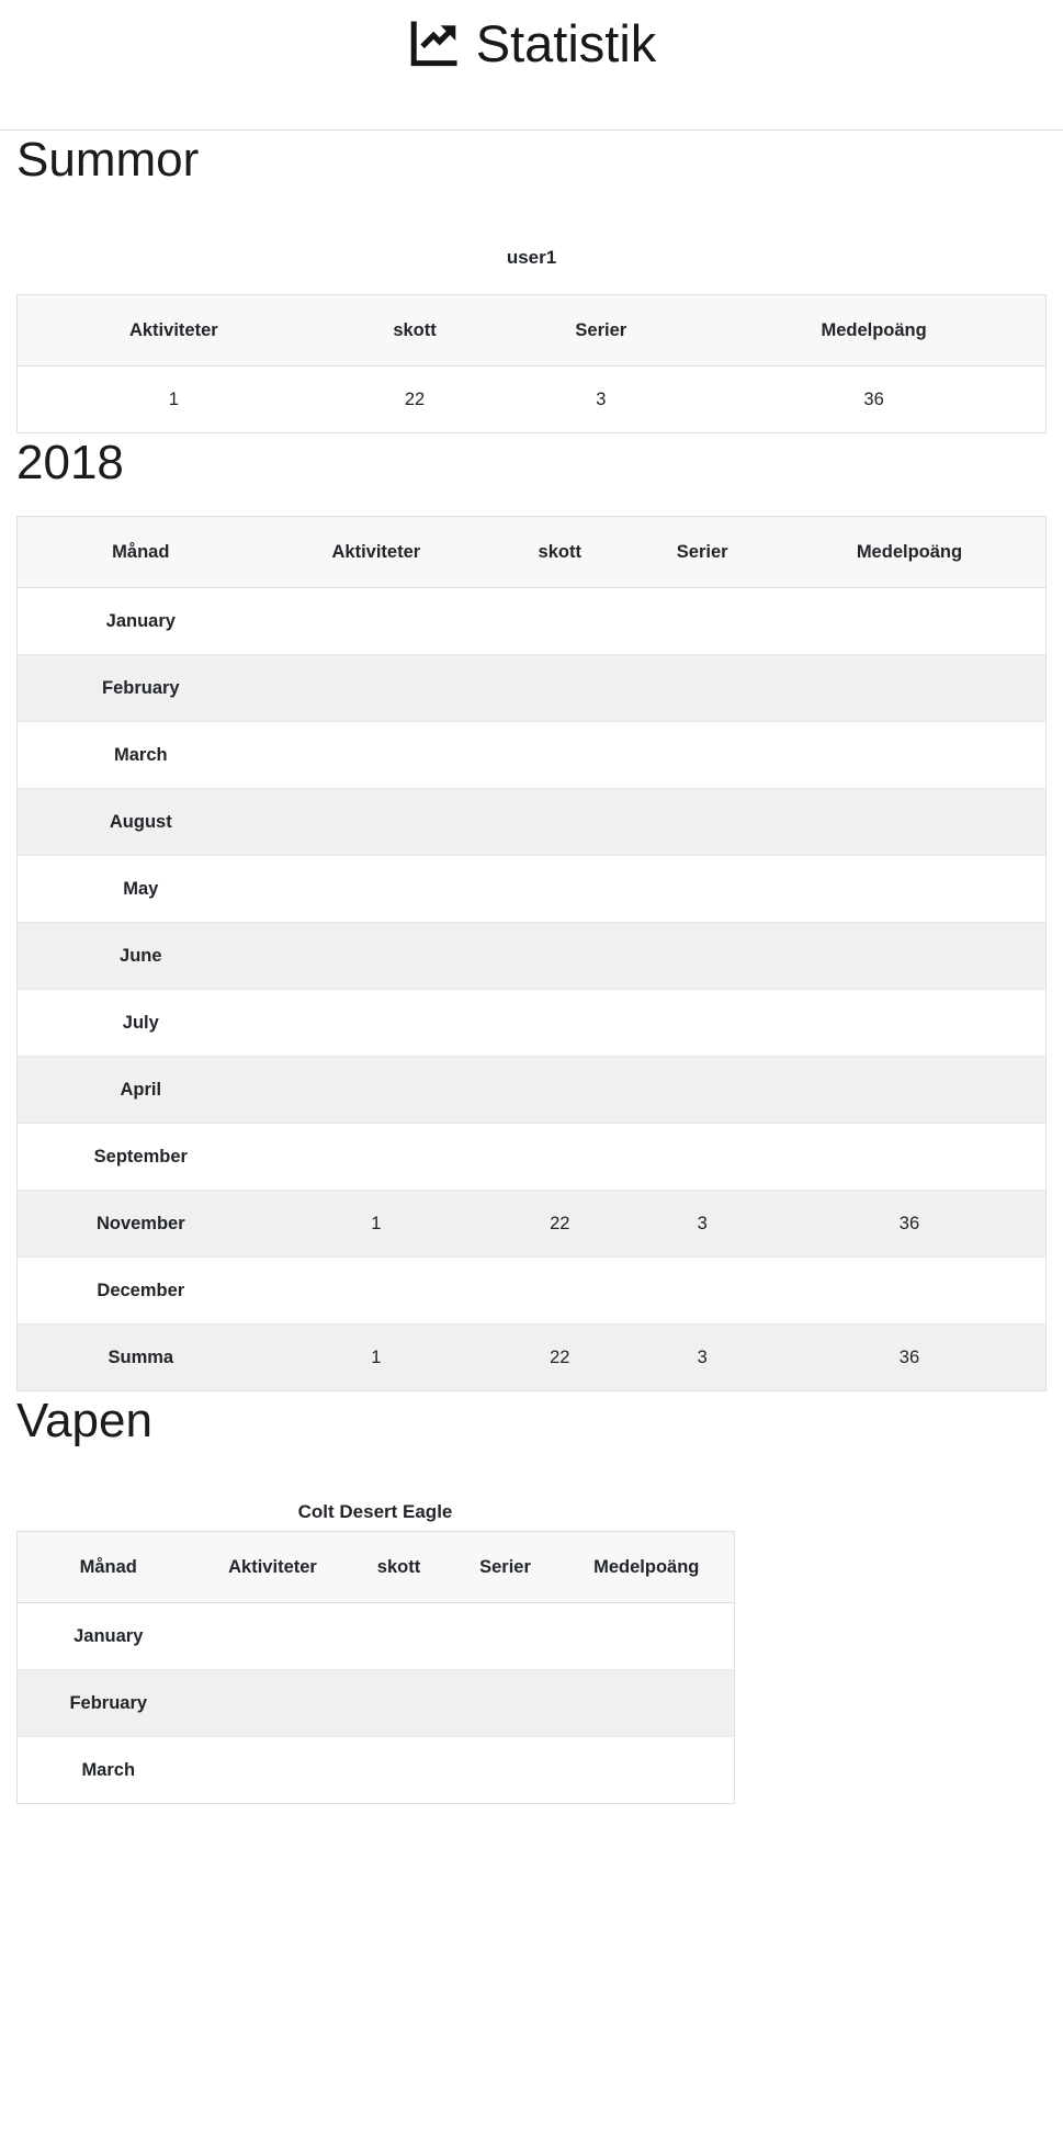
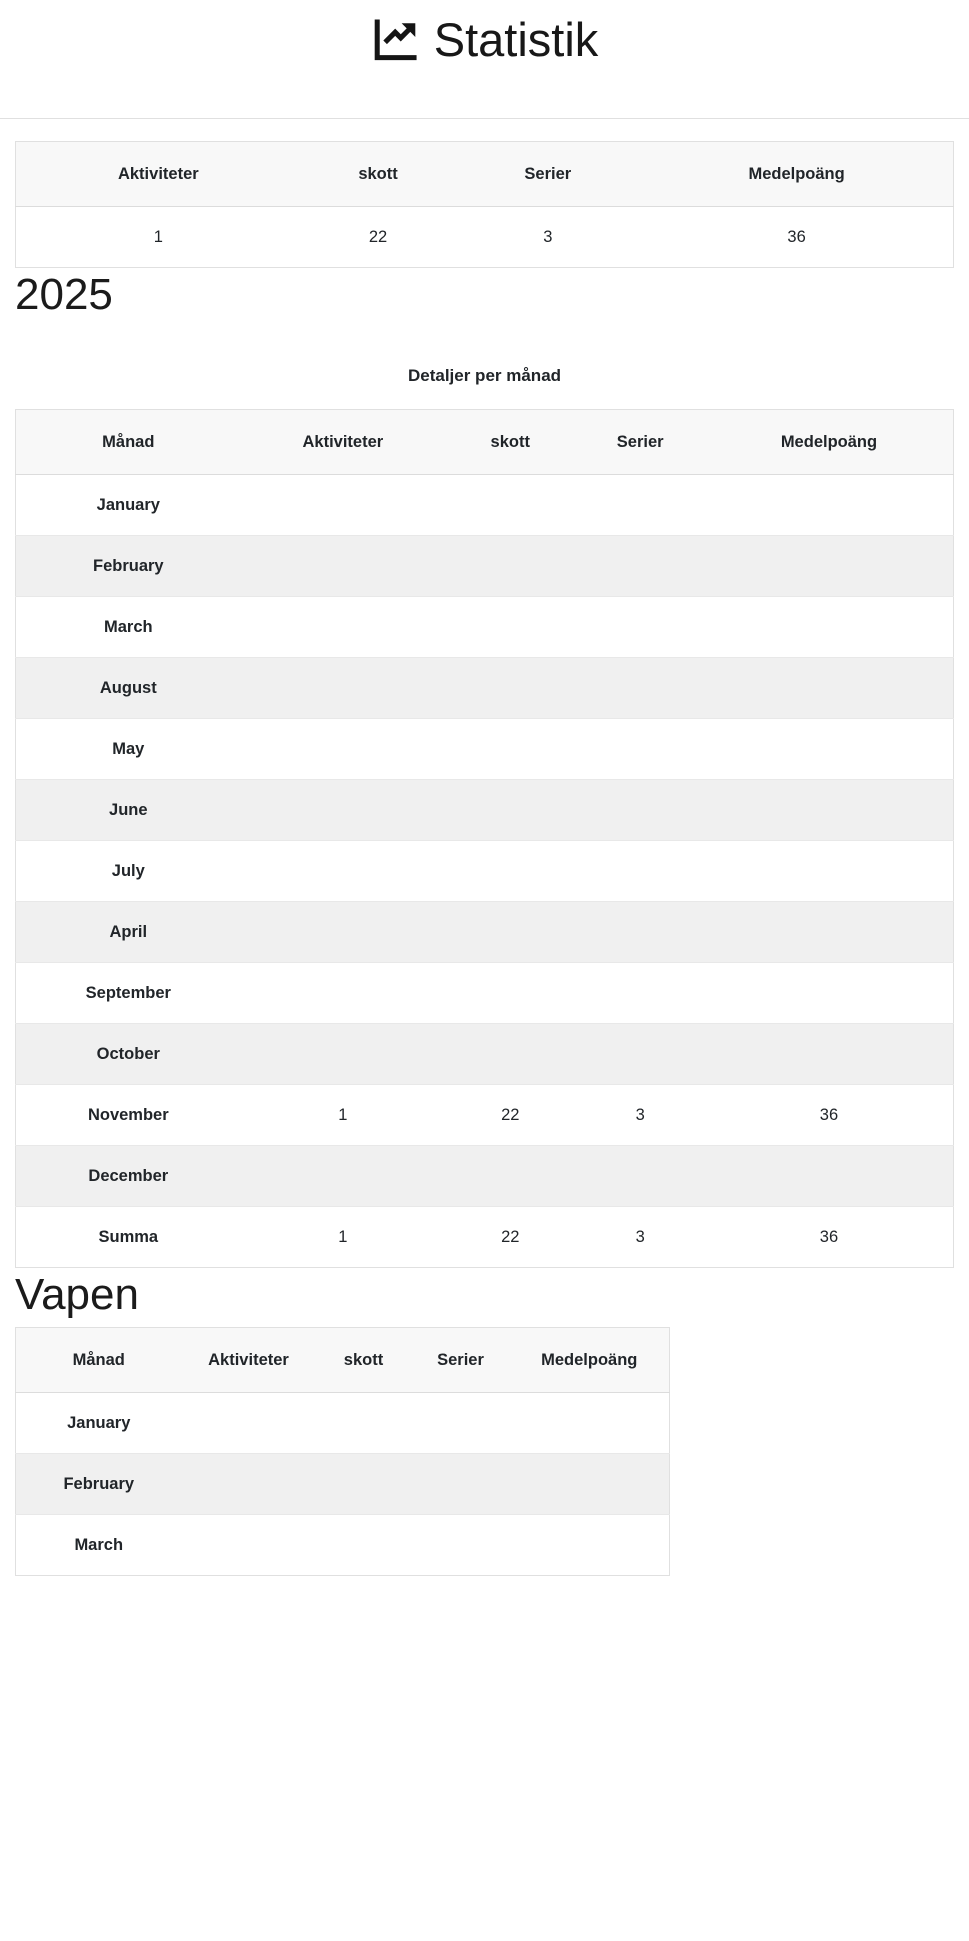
  Statistik
- Summor
- user1
  Aktiviteter	skott	Serier	Medelpoäng
  1	22	3	36
- 2018
+ 2025
+ Detaljer per månad
  Månad	Aktiviteter	skott	Serier	Medelpoäng
  January
  February
  March
  August
  May
  June
  July
  April
  September
+ October
  November	1	22	3	36
  December
  Summa	1	22	3	36
  Vapen
- Colt Desert Eagle
  Månad	Aktiviteter	skott	Serier	Medelpoäng
  January
  February
  March
